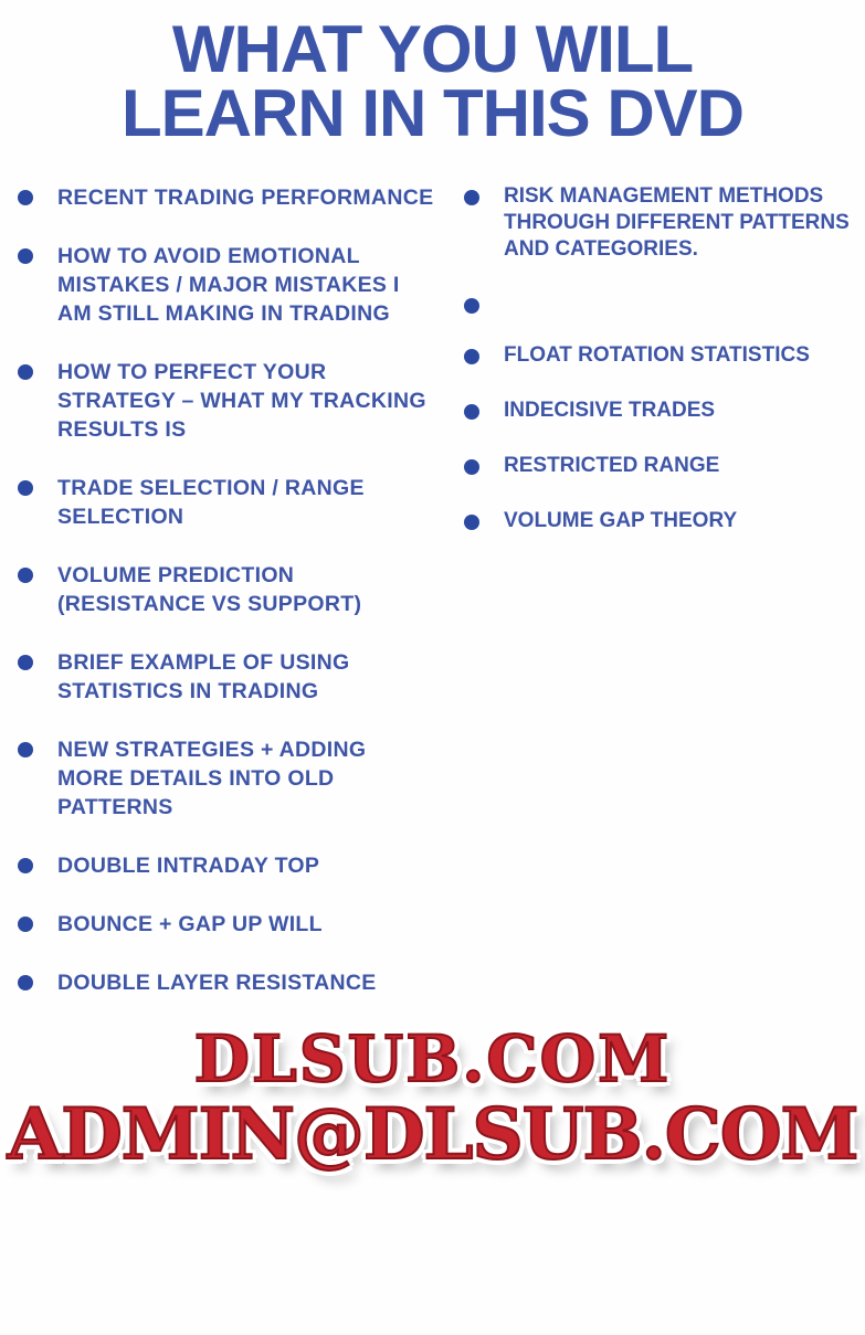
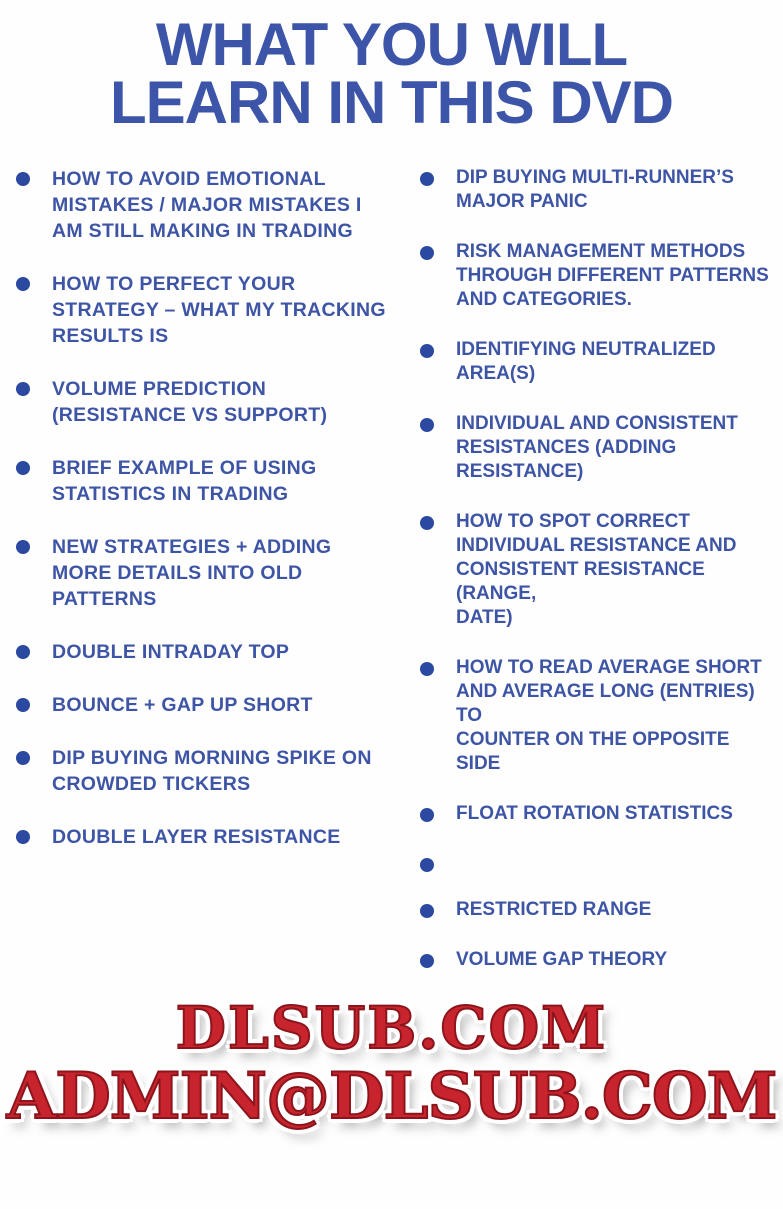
  WHAT YOU WILL
  LEARN IN THIS DVD
- RECENT TRADING PERFORMANCE
  HOW TO AVOID EMOTIONAL
  MISTAKES / MAJOR MISTAKES I
  AM STILL MAKING IN TRADING
  HOW TO PERFECT YOUR
  STRATEGY – WHAT MY TRACKING
  RESULTS IS
- TRADE SELECTION / RANGE
- SELECTION
  VOLUME PREDICTION
  (RESISTANCE VS SUPPORT)
  BRIEF EXAMPLE OF USING
  STATISTICS IN TRADING
  NEW STRATEGIES + ADDING
  MORE DETAILS INTO OLD
  PATTERNS
  DOUBLE INTRADAY TOP
- BOUNCE + GAP UP WILL
+ BOUNCE + GAP UP SHORT
+ DIP BUYING MORNING SPIKE ON
+ CROWDED TICKERS
  DOUBLE LAYER RESISTANCE
+ DIP BUYING MULTI-RUNNER’S
+ MAJOR PANIC
  RISK MANAGEMENT METHODS
  THROUGH DIFFERENT PATTERNS
  AND CATEGORIES.
+ IDENTIFYING NEUTRALIZED
+ AREA(S)
+ INDIVIDUAL AND CONSISTENT
+ RESISTANCES (ADDING
+ RESISTANCE)
+ HOW TO SPOT CORRECT
+ INDIVIDUAL RESISTANCE AND
+ CONSISTENT RESISTANCE (RANGE,
+ DATE)
+ HOW TO READ AVERAGE SHORT
+ AND AVERAGE LONG (ENTRIES) TO
+ COUNTER ON THE OPPOSITE SIDE
  FLOAT ROTATION STATISTICS
- INDECISIVE TRADES
  RESTRICTED RANGE
  VOLUME GAP THEORY
  DLSUB.COM
  ADMIN@DLSUB.COM
